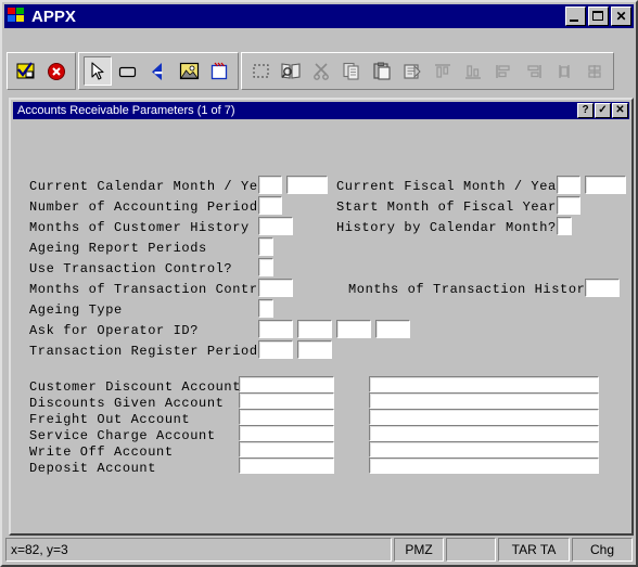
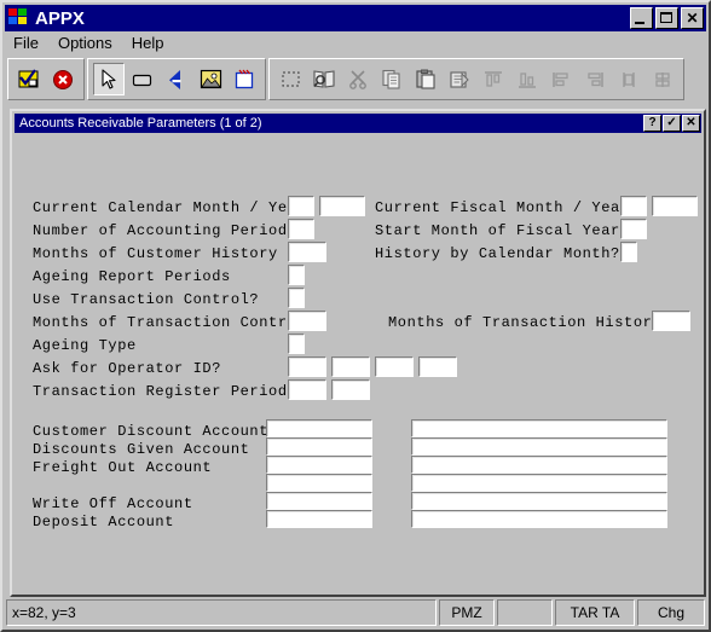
  APPX
  ✕
+ File
+ Options
+ Help
- Accounts Receivable Parameters (1 of 7)
+ Accounts Receivable Parameters (1 of 2)
  ?
  ✓
  ✕
  Current Calendar Month / Ye
  Number of Accounting Period
  Months of Customer History
  Ageing Report Periods
  Use Transaction Control?
  Months of Transaction Contr
  Ageing Type
  Ask for Operator ID?
  Transaction Register Period
  Current Fiscal Month / Yea
  Start Month of Fiscal Year
  History by Calendar Month?
  Months of Transaction Histor
  Customer Discount Account
  Discounts Given Account
  Freight Out Account
- Service Charge Account
  Write Off Account
  Deposit Account
  x=82, y=3
  PMZ
  TAR TA
  Chg
